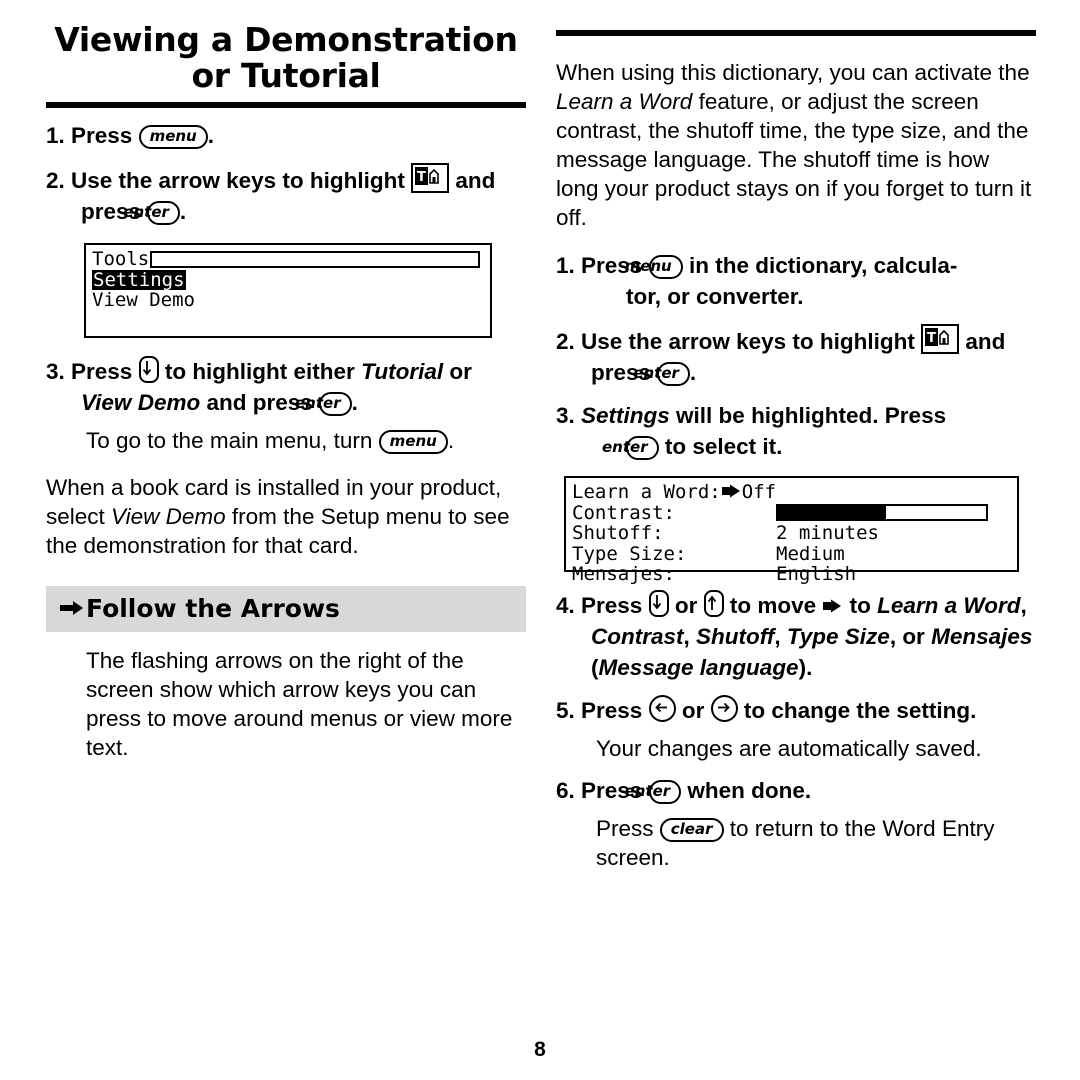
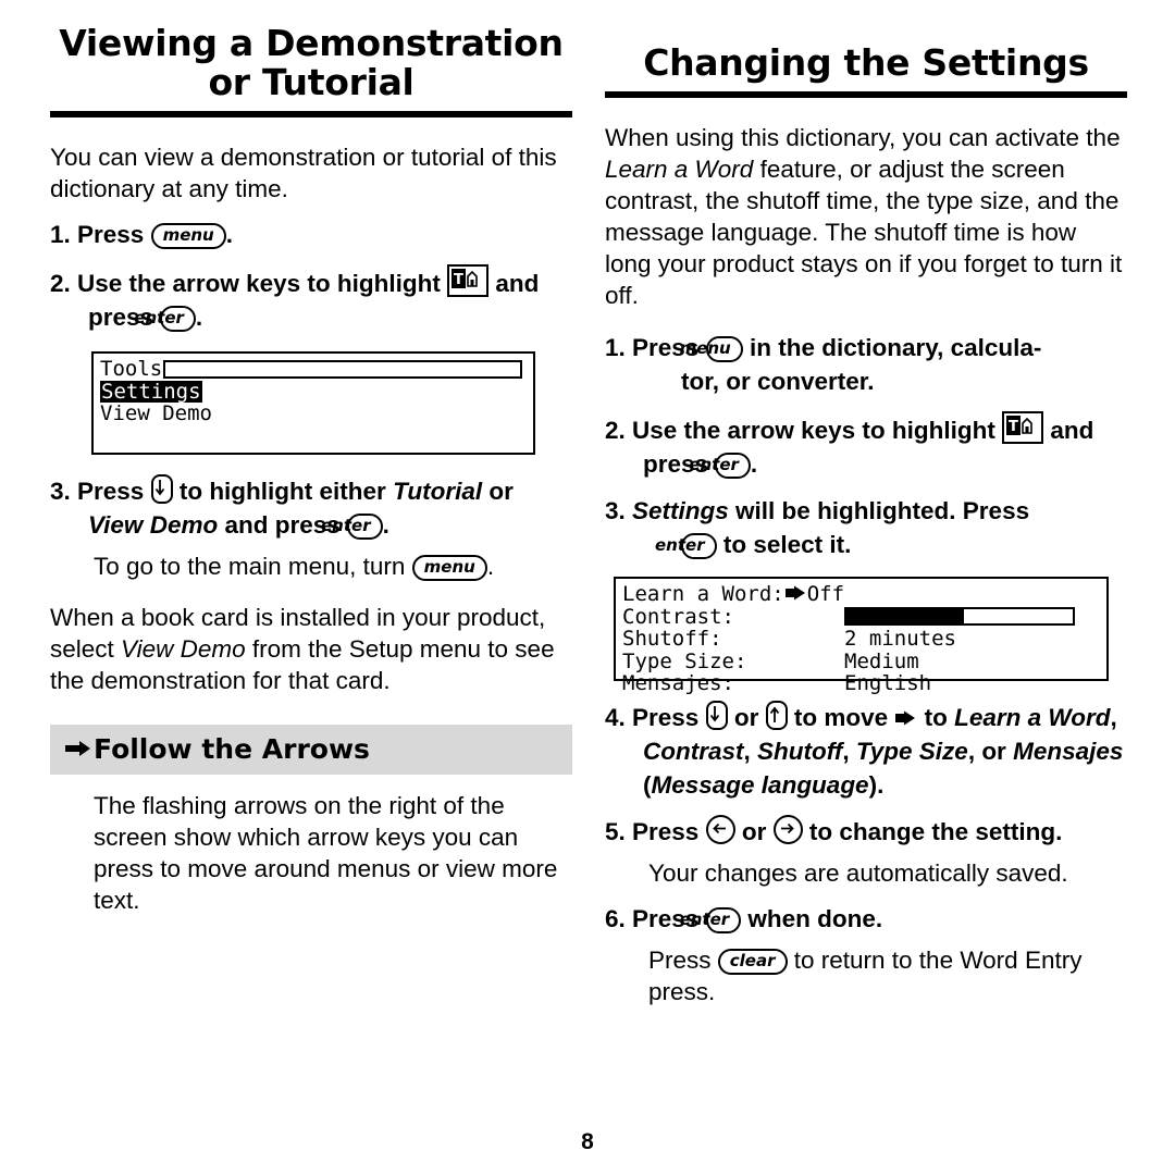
  Viewing a Demonstration or Tutorial
+ You can view a demonstration or tutorial of this dictionary at any time.
  1. Press menu .
  2. Use the arrow keys to highlight
  T
  and pres enter .
  Tools
  Settings
  View Demo
  3. Press to highlight either Tutorial or
  View Demo and pres enter .
  To go to the main menu, turn menu .
  When a book card is installed in your product, select View Demo from the Setup menu to see the demonstration for that card.
  Follow the Arrows
  The flashing arrows on the right of the screen show which arrow keys you can press to move around menus or view more text.
+ Changing the Settings
  When using this dictionary, you can activate the Learn a Word feature, or adjust the screen contrast, the shutoff time, the type size, and the message language. The shutoff time is how long your product stays on if you forget to turn it off.
  1. Pres menu in the dictionary, calcula-
  tor, or converter.
  2. Use the arrow keys to highlight
  T
  and pres enter .
  3. Settings will be highlighted. Press
  enter to select it.
  Learn a Word: Off
  Contrast:
  Shutoff:
  2 minutes
  Type Size:
  Medium
  Mensajes:
  English
  4. Press or to move to Learn a Word, Contrast, Shutoff, Type Size, or Mensajes (Message language).
  5. Press or to change the setting.
  Your changes are automatically saved.
  6. Pres enter when done.
- Press clear to return to the Word Entry screen.
+ Press clear to return to the Word Entry press.
  8
